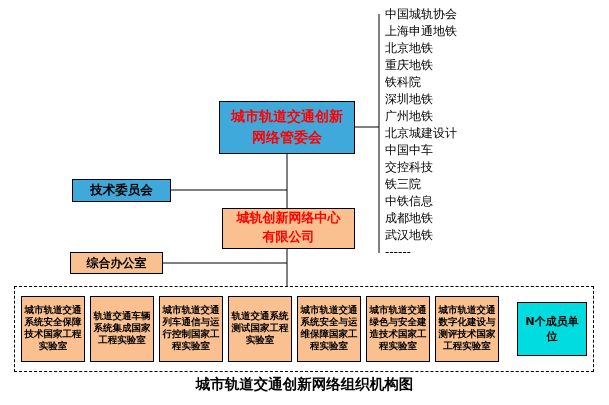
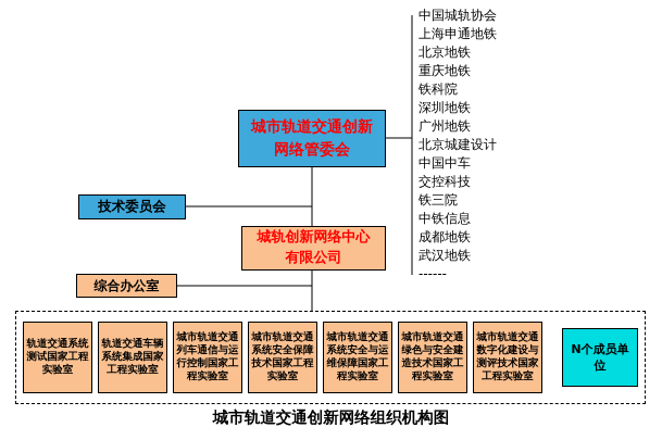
  城市轨道交通创新
  网络管委会
  中国城轨协会
  上海申通地铁
  北京地铁
  重庆地铁
  铁科院
  深圳地铁
  广州地铁
  北京城建设计
  中国中车
  交控科技
  铁三院
  中铁信息
  成都地铁
  武汉地铁
  ------
  技术委员会
  城轨创新网络中心
  有限公司
  综合办公室
- 城市轨道交通系统安全保障技术国家工程实验室
+ 轨道交通系统测试国家工程实验室
  轨道交通车辆系统集成国家工程实验室
  城市轨道交通列车通信与运行控制国家工程实验室
- 轨道交通系统测试国家工程实验室
+ 城市轨道交通系统安全保障技术国家工程实验室
  城市轨道交通系统安全与运维保障国家工程实验室
  城市轨道交通绿色与安全建造技术国家工程实验室
  城市轨道交通数字化建设与测评技术国家工程实验室
  N个成员单位
  城市轨道交通创新网络组织机构图
